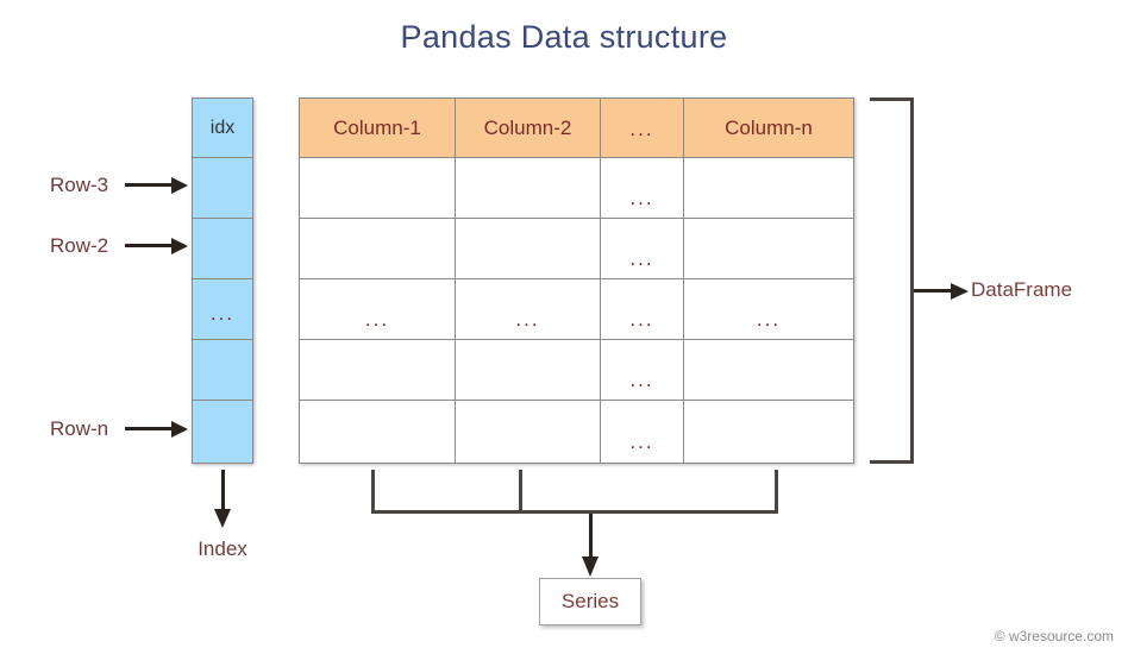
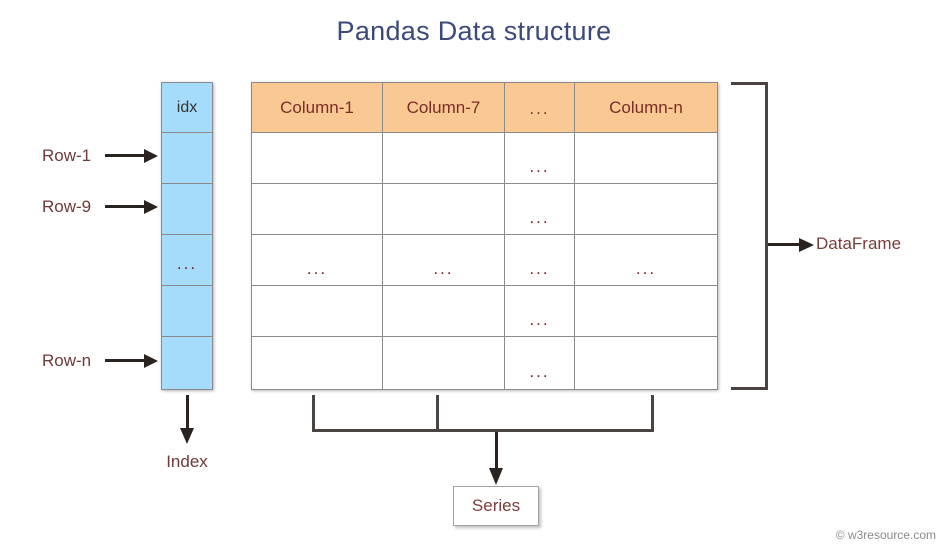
  Pandas Data structure
  idx
  ...
  Index
  Column-1
- Column-2
+ Column-7
  ...
  Column-n
  ...
  ...
  ...
  ...
  ...
  ...
  ...
  ...
- Row-3
+ Row-1
- Row-2
+ Row-9
  Row-n
  DataFrame
  Series
  © w3resource.com
